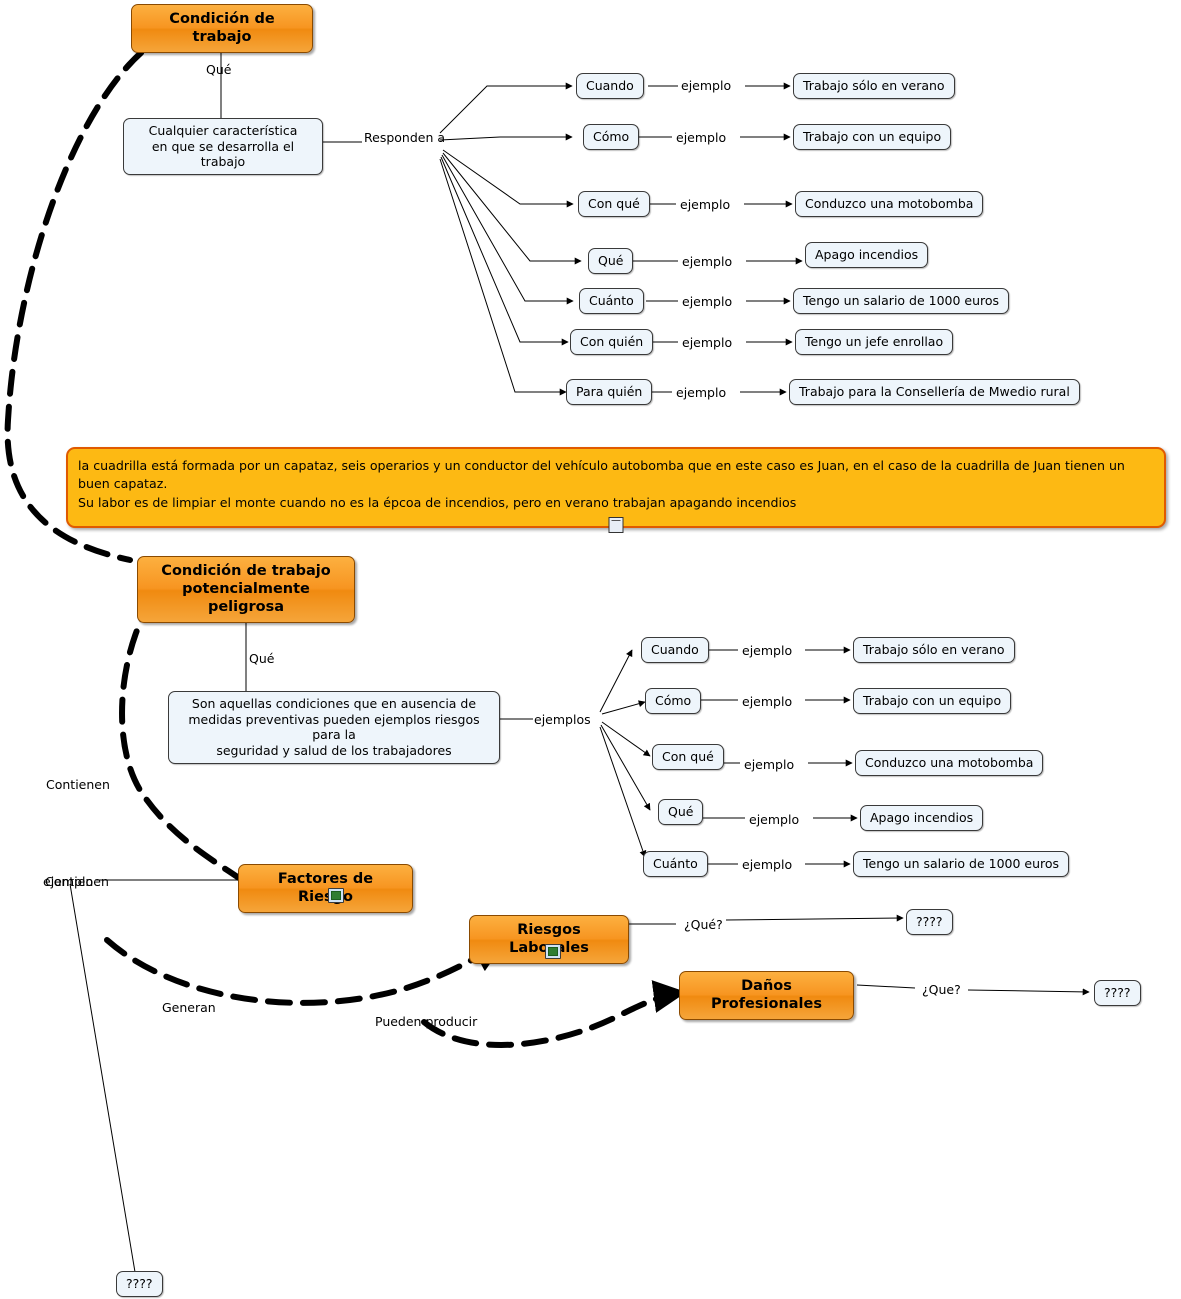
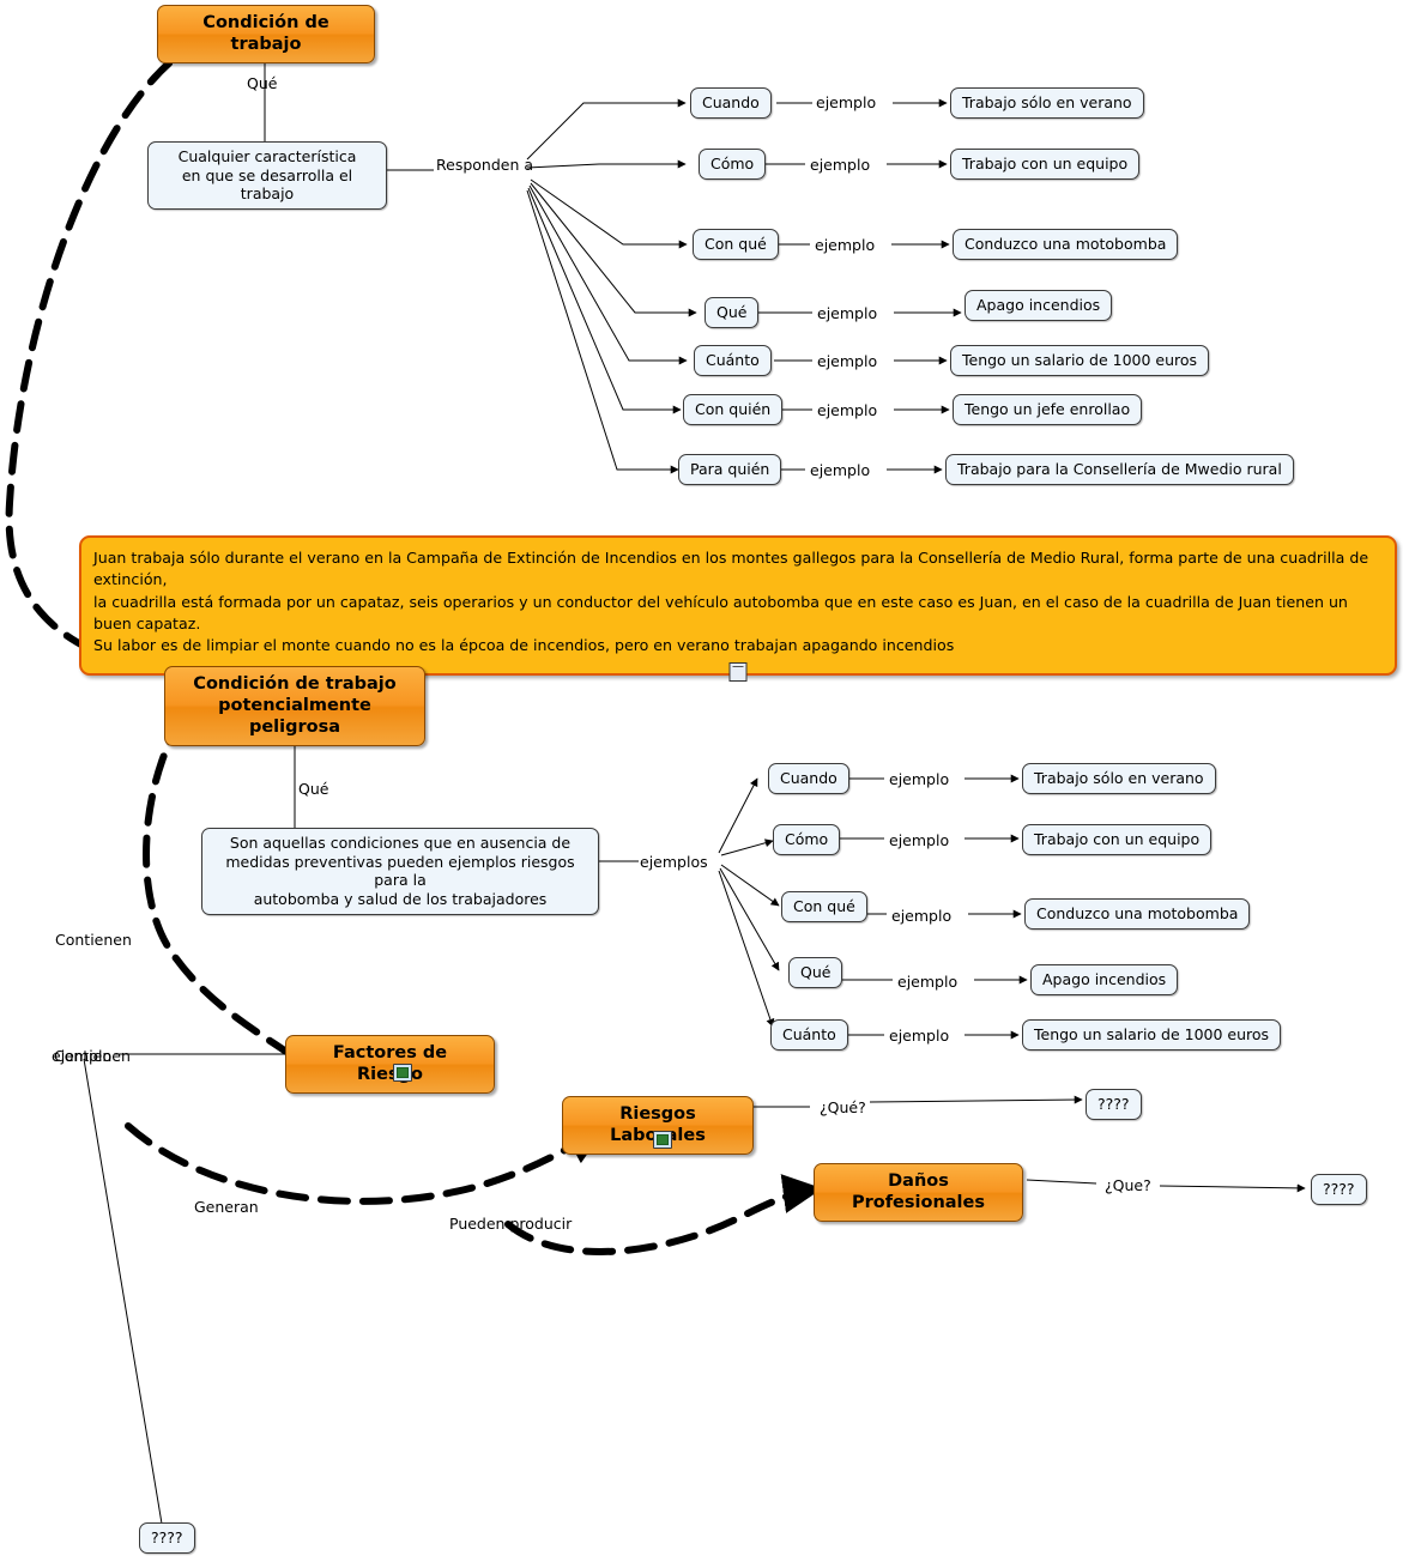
  Condición de trabajo
  Qué
  Cualquier característica
  en que se desarrolla el trabajo
  Responden a
  Cuando
  ejemplo
  Trabajo sólo en verano
  Cómo
  ejemplo
  Trabajo con un equipo
  Con qué
  ejemplo
  Conduzco una motobomba
  Qué
  ejemplo
  Apago incendios
  Cuánto
  ejemplo
  Tengo un salario de 1000 euros
  Con quién
  ejemplo
  Tengo un jefe enrollao
  Para quién
  ejemplo
  Trabajo para la Consellería de Mwedio rural
+ Juan trabaja sólo durante el verano en la Campaña de Extinción de Incendios en los montes gallegos para la Consellería de Medio Rural, forma parte de una cuadrilla de extinción,
  la cuadrilla está formada por un capataz, seis operarios y un conductor del vehículo autobomba que en este caso es Juan, en el caso de la cuadrilla de Juan tienen un buen capataz.
  Su labor es de limpiar el monte cuando no es la épcoa de incendios, pero en verano trabajan apagando incendios
  Condición de trabajo
  potencialmente peligrosa
  Qué
  Son aquellas condiciones que en ausencia de
  medidas preventivas pueden ejemplos riesgos para la
- seguridad y salud de los trabajadores
+ autobomba y salud de los trabajadores
  ejemplos
  Cuando
  ejemplo
  Trabajo sólo en verano
  Cómo
  ejemplo
  Trabajo con un equipo
  Con qué
  ejemplo
  Conduzco una motobomba
  Qué
  ejemplo
  Apago incendios
  Cuánto
  ejemplo
  Tengo un salario de 1000 euros
  Contienen
  ejemplo
  Contienen
  Factores de Rieo
  Generan
  Riesgos Laboles
  Pueden producir
  ¿Qué?
  ????
  Daños Profesionales
  ¿Que?
  ????
  ????
